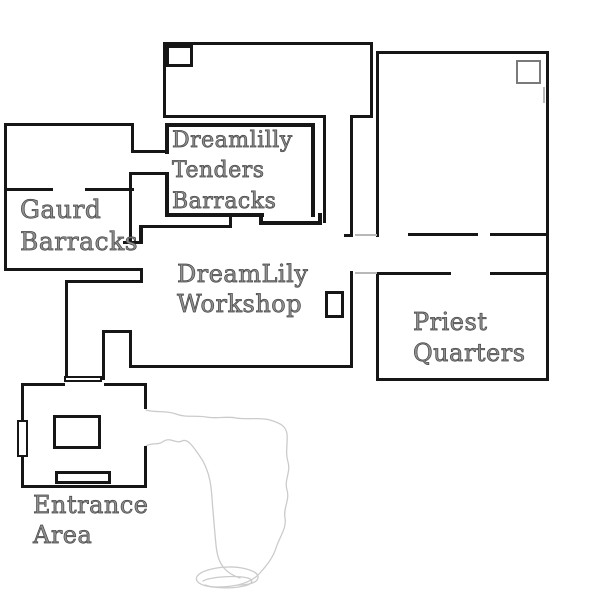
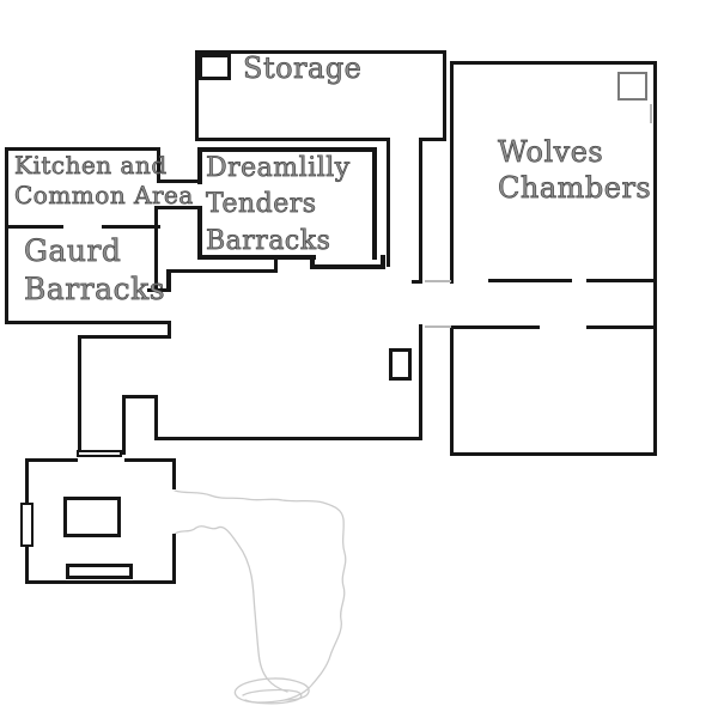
+ Storage
+ Wolves
+ Chambers
+ Kitchen and
+ Common Area
  Dreamlilly
  Tenders
  Barracks
  Gaurd
  Barracks
- DreamLily
- Workshop
- Priest
- Quarters
- Entrance
- Area
